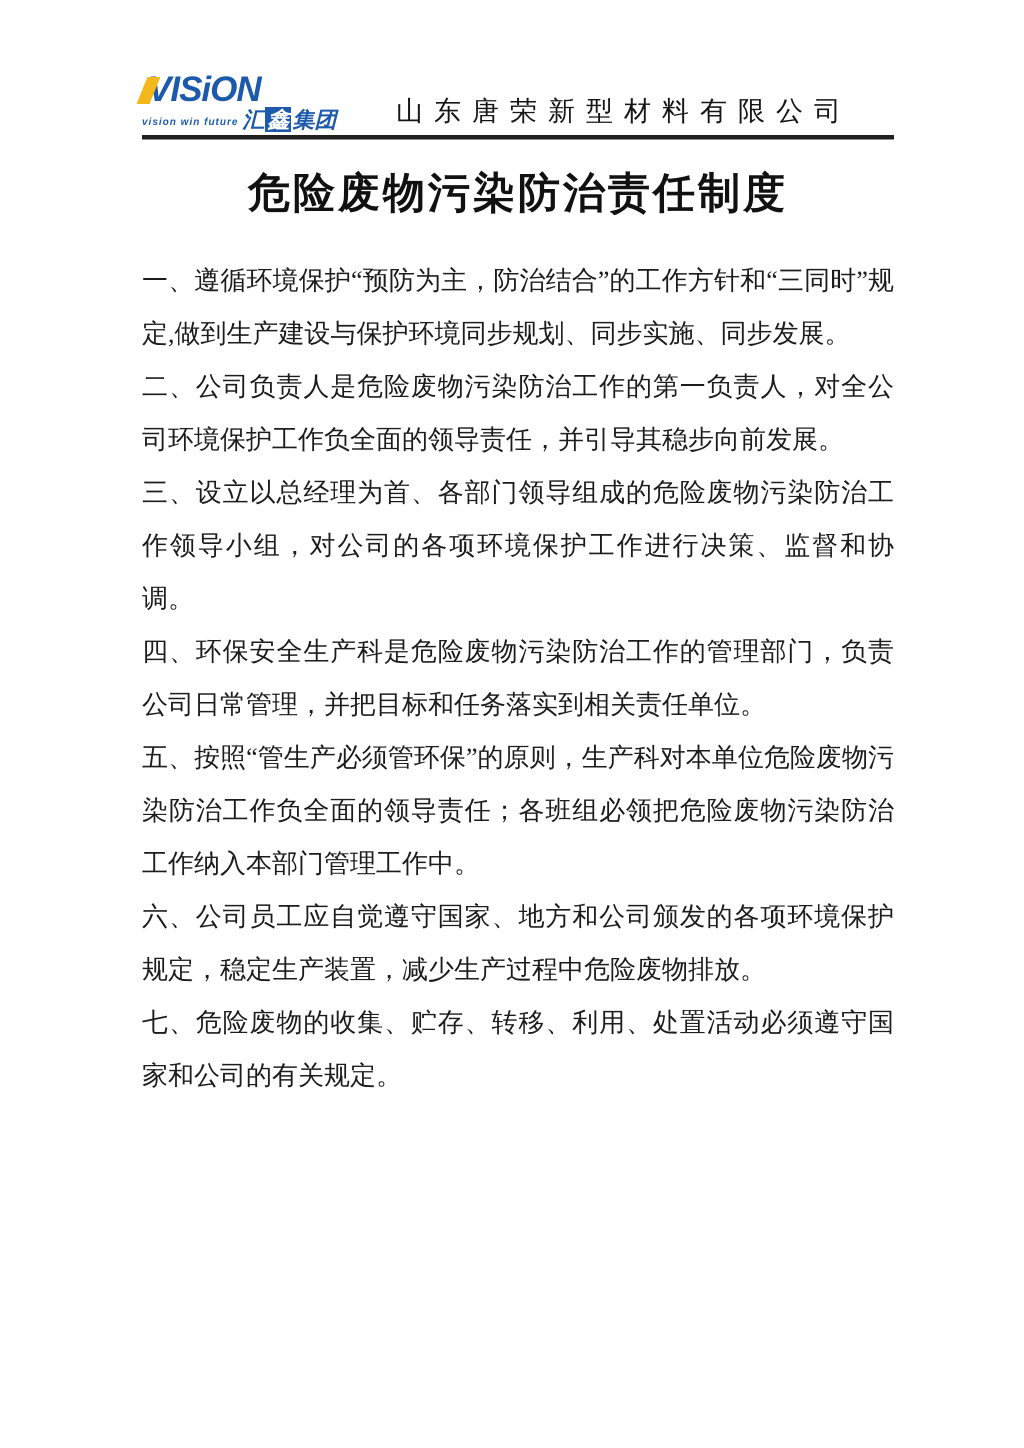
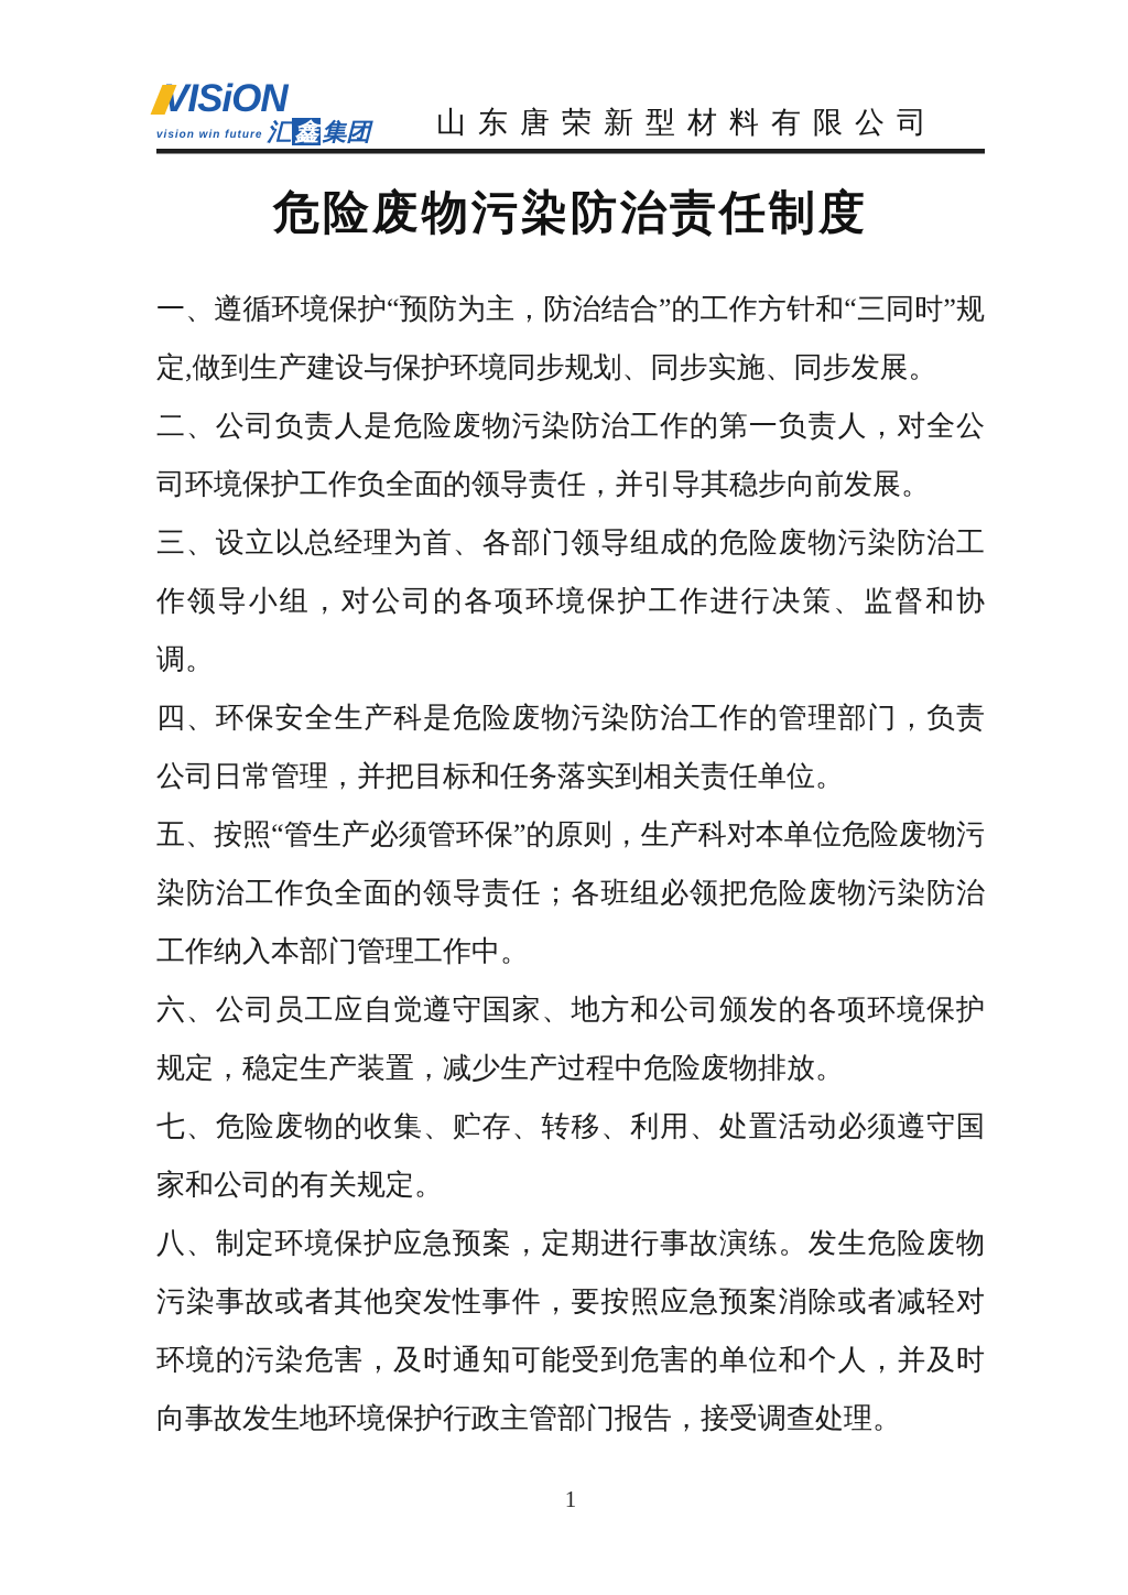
  VISiON
  vision win future
  汇鑫集团
  山东唐荣新型材料有限公司
  危险废物污染防治责任制度
  一、遵循环境保护“预防为主，防治结合”的工作方针和“三同时”规定,做到生产建设与保护环境同步规划、同步实施、同步发展。
  二、公司负责人是危险废物污染防治工作的第一负责人，对全公司环境保护工作负全面的领导责任，并引导其稳步向前发展。
  三、设立以总经理为首、各部门领导组成的危险废物污染防治工作领导小组，对公司的各项环境保护工作进行决策、监督和协调。
  四、环保安全生产科是危险废物污染防治工作的管理部门，负责公司日常管理，并把目标和任务落实到相关责任单位。
  五、按照“管生产必须管环保”的原则，生产科对本单位危险废物污染防治工作负全面的领导责任；各班组必领把危险废物污染防治工作纳入本部门管理工作中。
  六、公司员工应自觉遵守国家、地方和公司颁发的各项环境保护规定，稳定生产装置，减少生产过程中危险废物排放。
  七、危险废物的收集、贮存、转移、利用、处置活动必须遵守国家和公司的有关规定。
+ 八、制定环境保护应急预案，定期进行事故演练。发生危险废物污染事故或者其他突发性事件，要按照应急预案消除或者减轻对环境的污染危害，及时通知可能受到危害的单位和个人，并及时向事故发生地环境保护行政主管部门报告，接受调查处理。
+ 1
